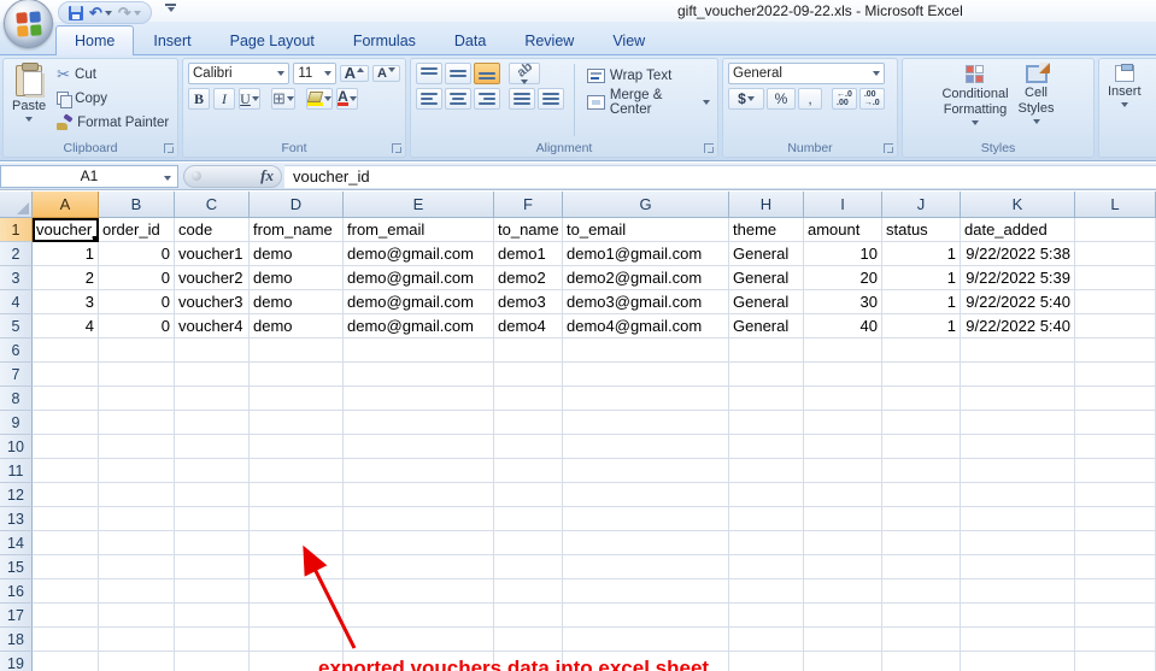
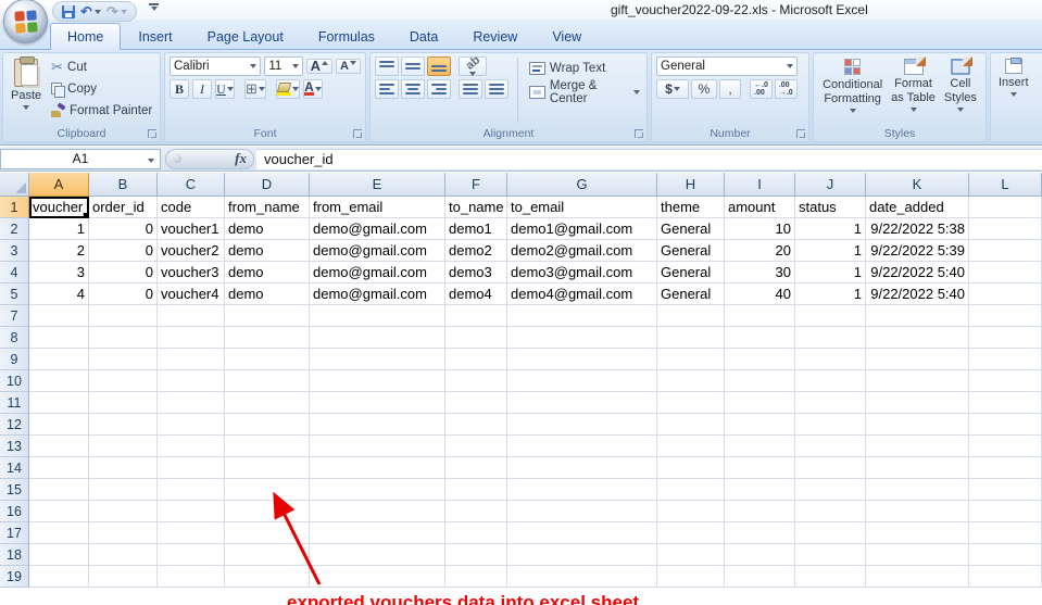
  gift_voucher2022-09-22.xls - Microsoft Excel
  ↶
  ↷
  Home
  Insert
  Page Layout
  Formulas
  Data
  Review
  View
  Paste
  ✂
  Cut
  Copy
  Format Painter
  Clipboard
  Calibri
  11
  A
  A
  B
  I
  U
  ⊞
  A
  Font
  Wrap Text
  Merge & Center
  Alignment
  General
  $
  %
  ,
  Number
  Conditional
  Formatting
+ Format
+ as Table
  Cell
  Styles
  Styles
  Insert
  A1
  fx
  voucher_id
  A
  B
  C
  D
  E
  F
  G
  H
  I
  J
  K
  L
  1
  voucher_
  order_id
  code
  from_name
  from_email
  to_name
  to_email
  theme
  amount
  status
  date_added
  2
  1
  0
  voucher1
  demo
  demo@gmail.com
  demo1
  demo1@gmail.com
  General
  10
  1
  9/22/2022 5:38
  3
  2
  0
  voucher2
  demo
  demo@gmail.com
  demo2
  demo2@gmail.com
  General
  20
  1
  9/22/2022 5:39
  4
  3
  0
  voucher3
  demo
  demo@gmail.com
  demo3
  demo3@gmail.com
  General
  30
  1
  9/22/2022 5:40
  5
  4
  0
  voucher4
  demo
  demo@gmail.com
  demo4
  demo4@gmail.com
  General
  40
  1
  9/22/2022 5:40
- 6
  7
  8
  9
  10
  11
  12
  13
  14
  15
  16
  17
  18
  19
  exported vouchers data into excel sheet
